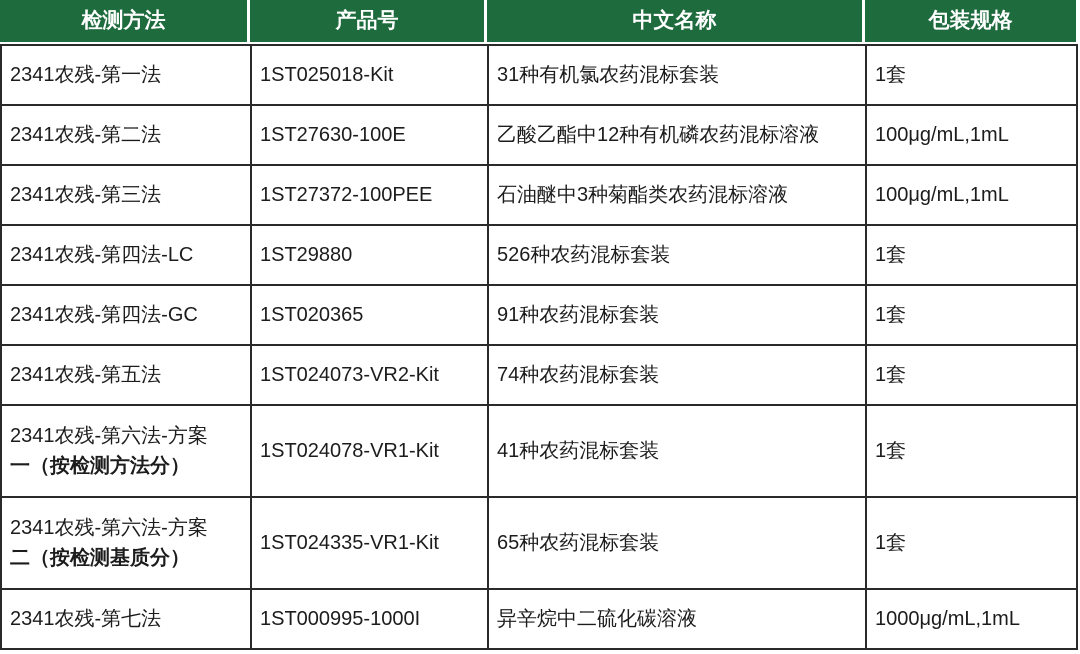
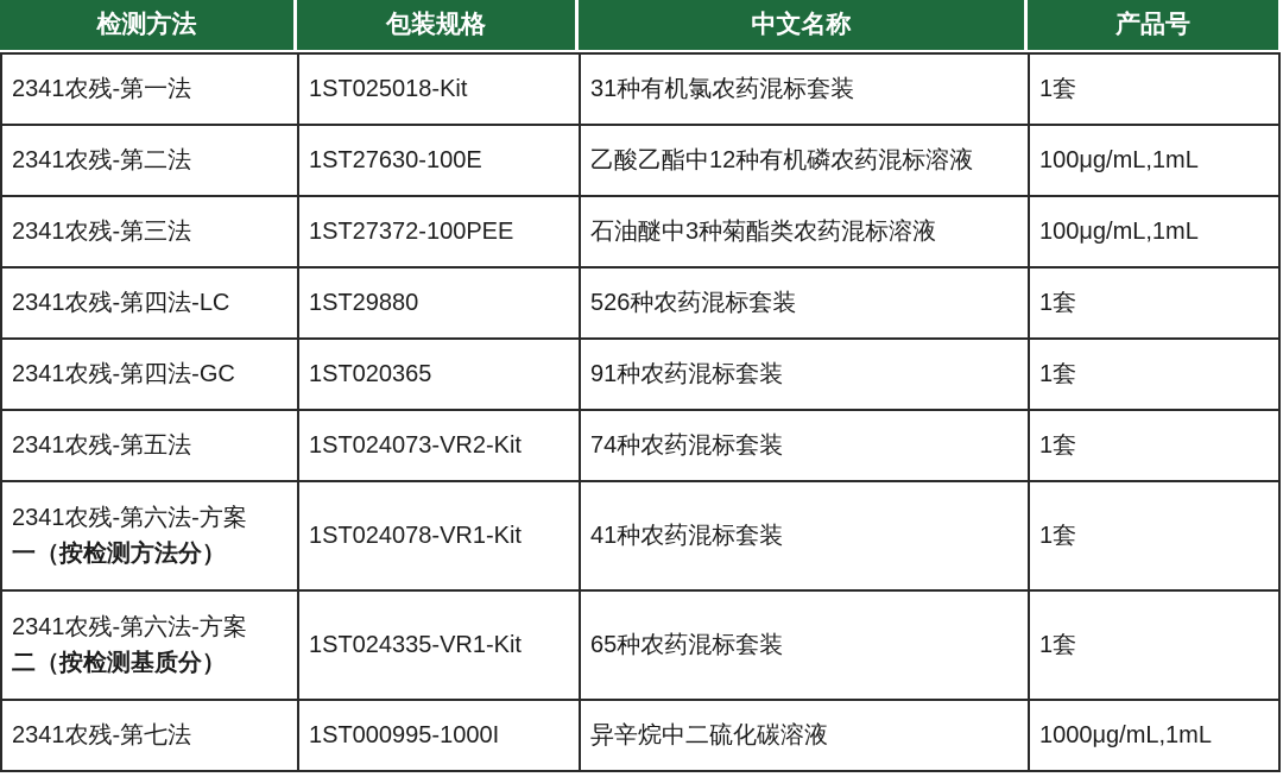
  检测方法
- 产品号
+ 包装规格
  中文名称
- 包装规格
+ 产品号
  2341农残-第一法	1ST025018-Kit	31种有机氯农药混标套装	1套
  2341农残-第二法	1ST27630-100E	乙酸乙酯中12种有机磷农药混标溶液	100μg/mL,1mL
  2341农残-第三法	1ST27372-100PEE	石油醚中3种菊酯类农药混标溶液	100μg/mL,1mL
  2341农残-第四法-LC	1ST29880	526种农药混标套装	1套
  2341农残-第四法-GC	1ST020365	91种农药混标套装	1套
  2341农残-第五法	1ST024073-VR2-Kit	74种农药混标套装	1套
  2341农残-第六法-方案一（按检测方法分）	1ST024078-VR1-Kit	41种农药混标套装	1套
  2341农残-第六法-方案二（按检测基质分）	1ST024335-VR1-Kit	65种农药混标套装	1套
  2341农残-第七法	1ST000995-1000I	异辛烷中二硫化碳溶液	1000μg/mL,1mL
